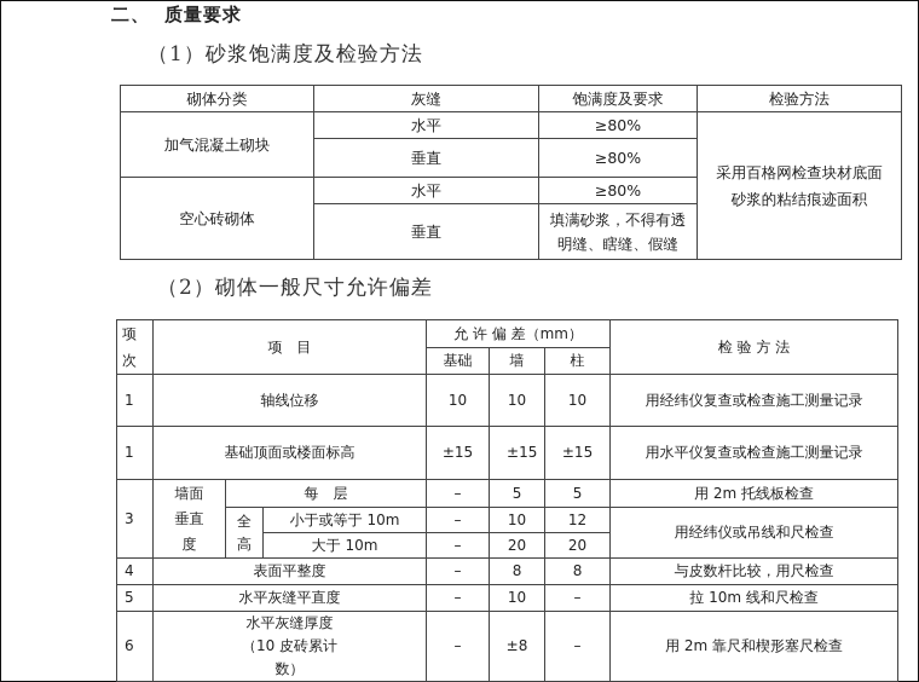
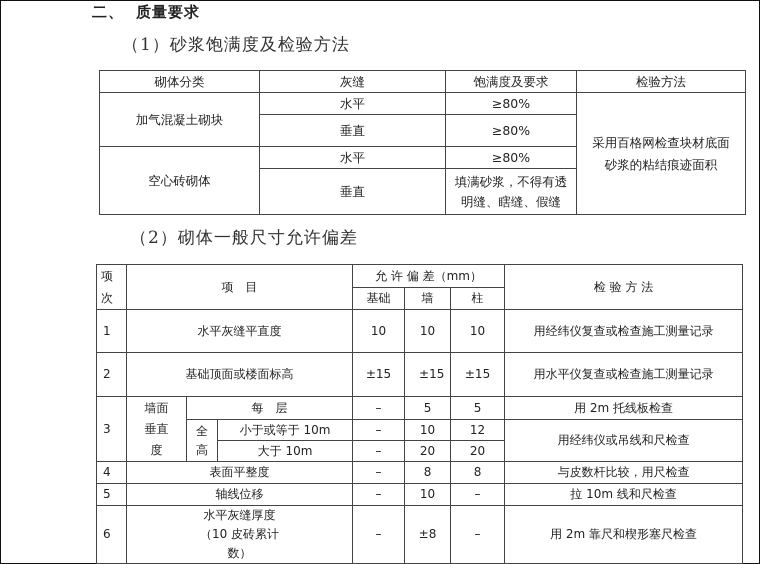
  二、 质量要求
  （1）砂浆饱满度及检验方法
  砌体分类	灰缝	饱满度及要求	检验方法
  加气混凝土砌块	水平	≥80%	采用百格网检查块材底面砂浆的粘结痕迹面积
  垂直	≥80%
  空心砖砌体	水平	≥80%
  垂直	填满砂浆，不得有透明缝、瞎缝、假缝
  （2）砌体一般尺寸允许偏差
  项次	项 目	允 许 偏 差（mm）	检 验 方 法
  基础	墙	柱
- 1	轴线位移	10	10	10	用经纬仪复查或检查施工测量记录
+ 1	水平灰缝平直度	10	10	10	用经纬仪复查或检查施工测量记录
- 1	基础顶面或楼面标高	±15	±15	±15	用水平仪复查或检查施工测量记录
+ 2	基础顶面或楼面标高	±15	±15	±15	用水平仪复查或检查施工测量记录
  3	墙面垂直度	每 层	–	5	5	用 2m 托线板检查
  全高	小于或等于 10m	–	10	12	用经纬仪或吊线和尺检查
  大于 10m	–	20	20
  4	表面平整度	–	8	8	与皮数杆比较，用尺检查
- 5	水平灰缝平直度	–	10	–	拉 10m 线和尺检查
+ 5	轴线位移	–	10	–	拉 10m 线和尺检查
  6	水平灰缝厚度（10 皮砖累计数）	–	±8	–	用 2m 靠尺和楔形塞尺检查
